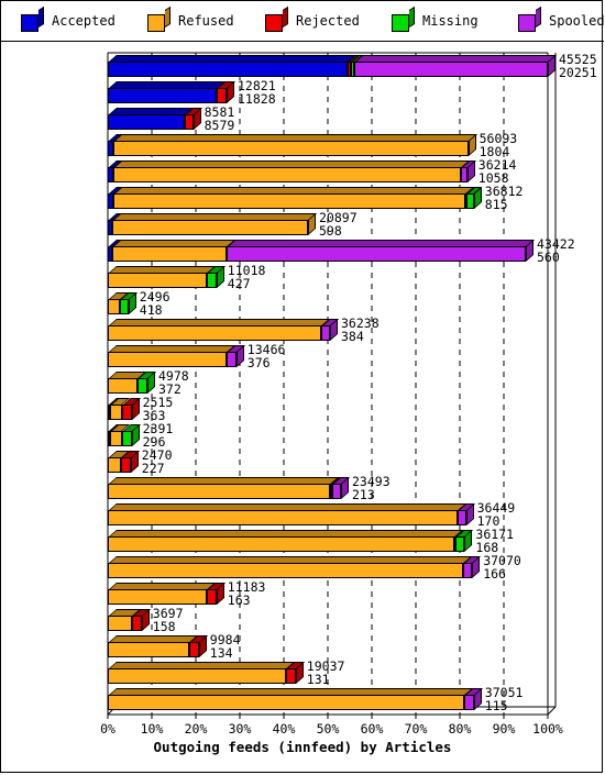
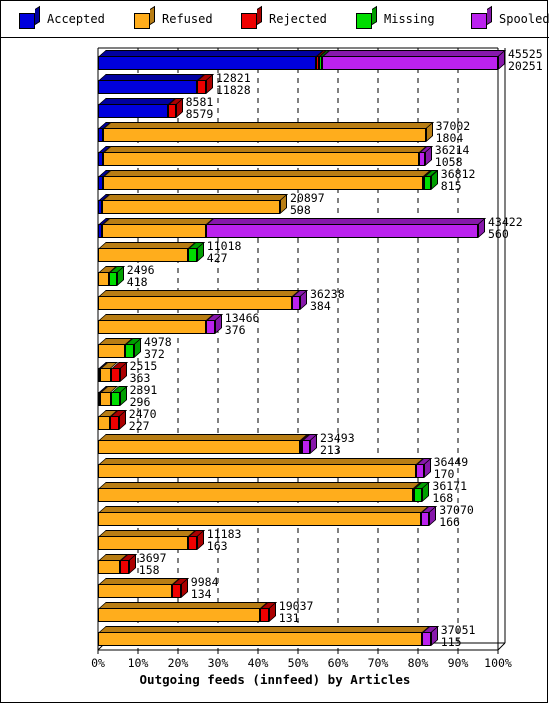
  Accepted
  Refused
  Rejected
  Missing
  Spooled
  45525
  20251
  12821
  11828
  8581
  8579
- 56093
+ 37002
  1804
  36214
  1058
  36812
  815
  20897
  598
  43422
  560
  11018
  427
  2496
  418
  36238
  384
  13466
  376
  4978
  372
  2515
  363
  2391
  296
  2470
  227
  23493
  213
  36449
  170
  36171
  168
  37070
  166
  11183
  163
  3697
  158
  9984
  134
  19037
  131
  37051
  115
  0%
  10%
  20%
  30%
  40%
  50%
  60%
  70%
  80%
  90%
  100%
  Outgoing feeds (innfeed) by Articles
